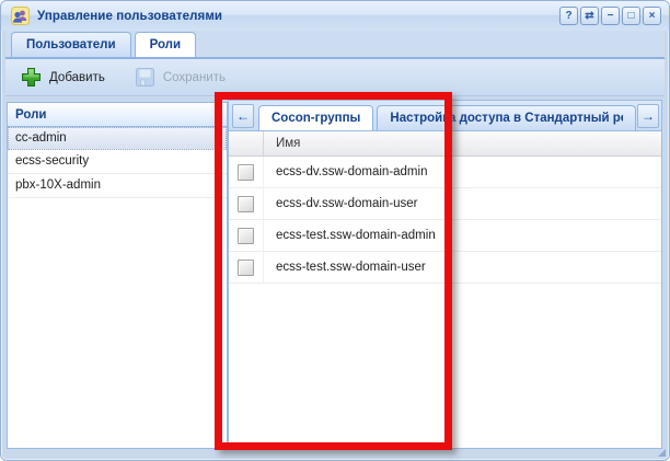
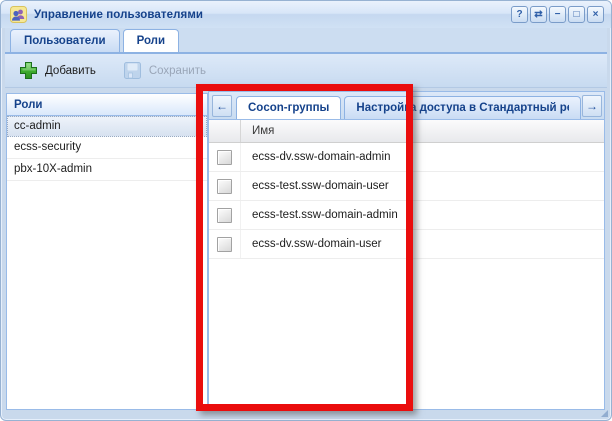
  Управление пользователями
  ?
  ⇄
  −
  □
  ×
  Пользователи
  Роли
  Добавить
  Сохранить
  Роли
  cc-admin
  ecss-security
  pbx-10X-admin
  ←
  Cocon-группы
  Настройка доступа в Стандартный р
  →
  Имя
  ecss-dv.ssw-domain-admin
- ecss-dv.ssw-domain-user
+ ecss-test.ssw-domain-user
  ecss-test.ssw-domain-admin
- ecss-test.ssw-domain-user
+ ecss-dv.ssw-domain-user
